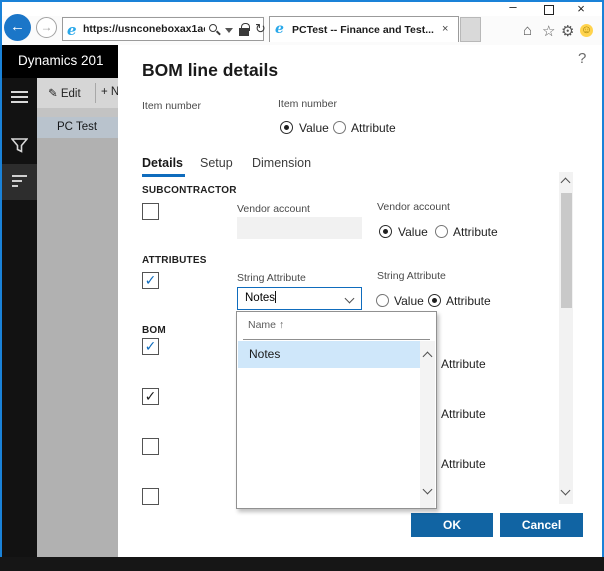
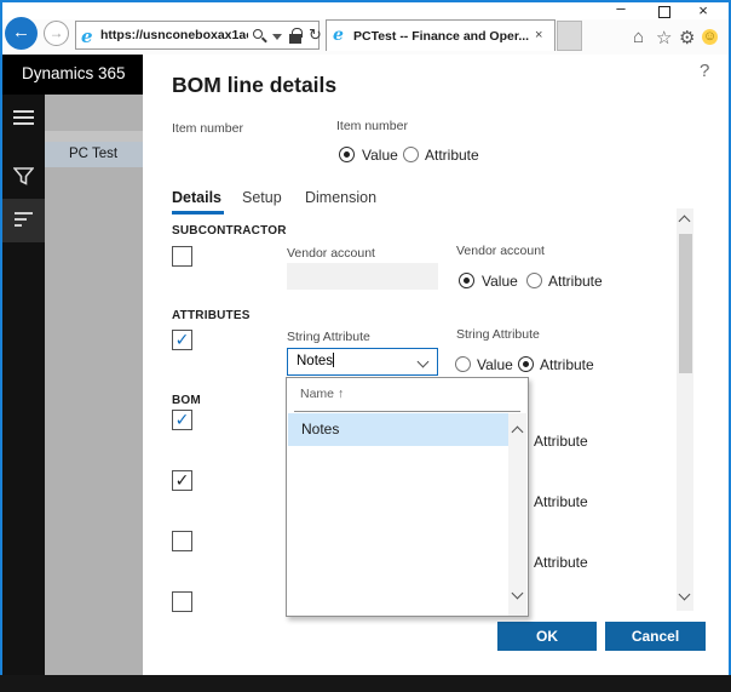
  –
  ×
  ←
  →
  e
  ↻
  e
- PCTest -- Finance and Test...
+ PCTest -- Finance and Oper...
  ×
  ⌂
  ☆
  ⚙
  ☺
- Dynamics 201
+ Dynamics 365
- ✎ Edit
- + N
  PC Test
  ?
  BOM line details
  Item number
  Item number
  Value
  Attribute
  Details
  Setup
  Dimension
  SUBCONTRACTOR
  Vendor account
  Vendor account
  Value
  Attribute
  ATTRIBUTES
  ✓
  String Attribute
  Notes
  String Attribute
  Value
  Attribute
  BOM
  ✓
  ✓
  Attribute
  Attribute
  Attribute
  OK
  Cancel
  Name ↑
  Notes
